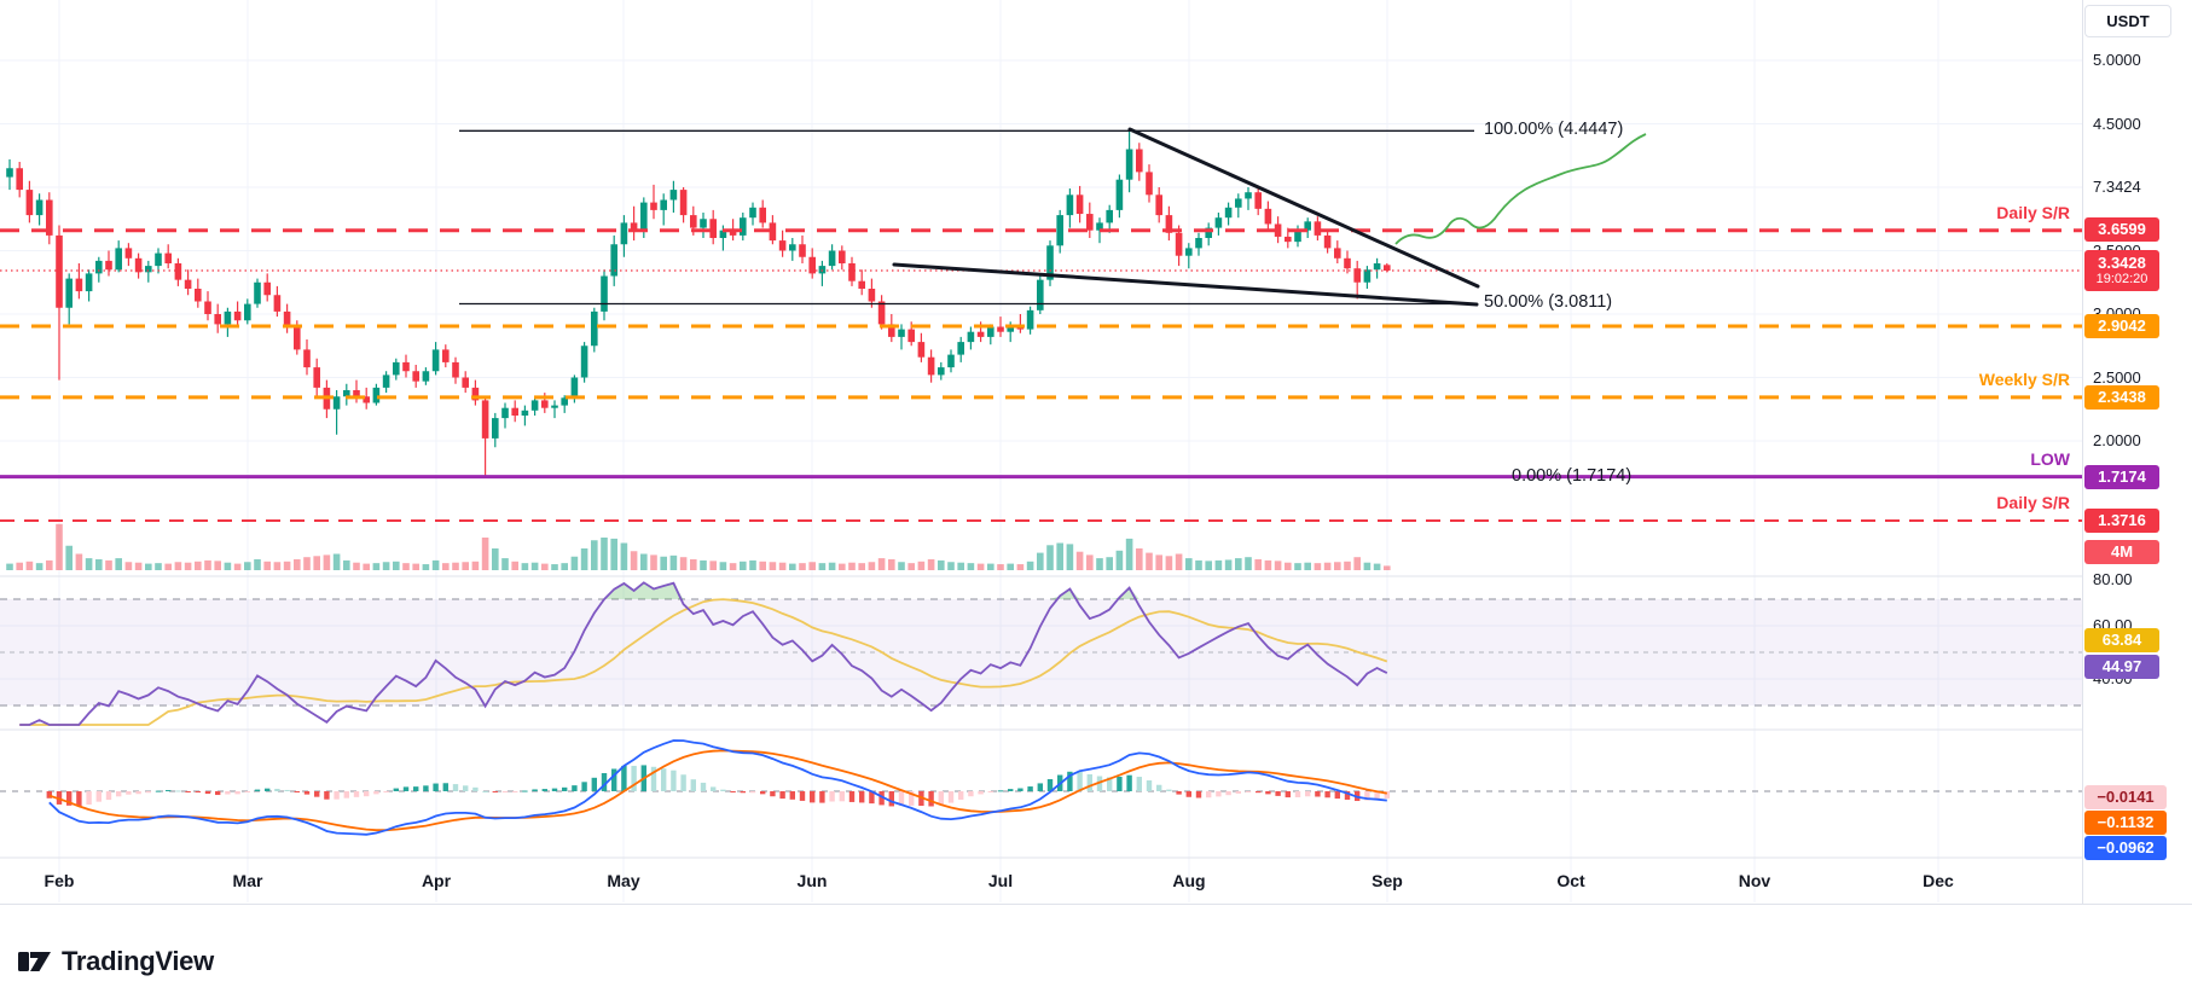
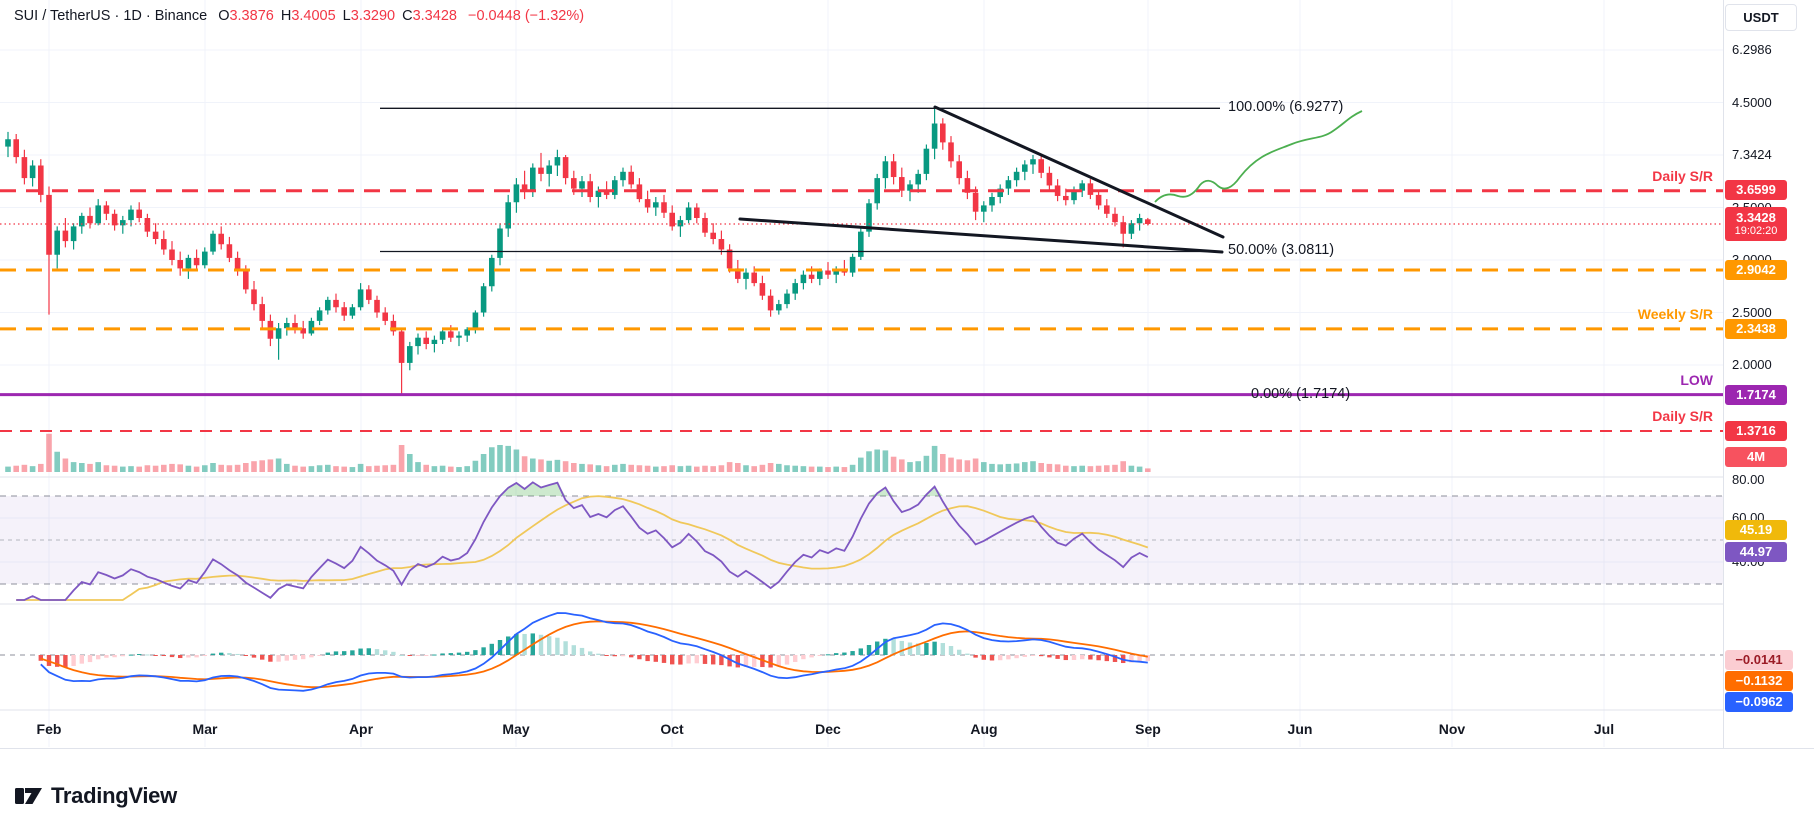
+ SUI / TetherUS · 1D · Binance O3.3876 H3.4005 L3.3290 C3.3428 −0.0448 (−1.32%)
  USDT
- 5.0000
+ 6.2986
  4.5000
  7.3424
  2.5000
  2.0000
  80.00
  60.00
  Daily S/R
  Weekly S/R
  LOW
  Daily S/R
- 100.00% (4.4447)
+ 100.00% (6.9277)
  50.00% (3.0811)
  0.00% (1.7174)
  Feb
  Mar
  Apr
  May
- Jun
+ Oct
- Jul
+ Dec
  Aug
  Sep
- Oct
+ Jun
  Nov
- Dec
+ Jul
  3.6599
  3.3428
  19:02:20
  2.9042
  2.3438
  1.7174
  1.3716
  4M
- 63.84
+ 45.19
  44.97
  −0.0141
  −0.1132
  −0.0962
  TradingView
